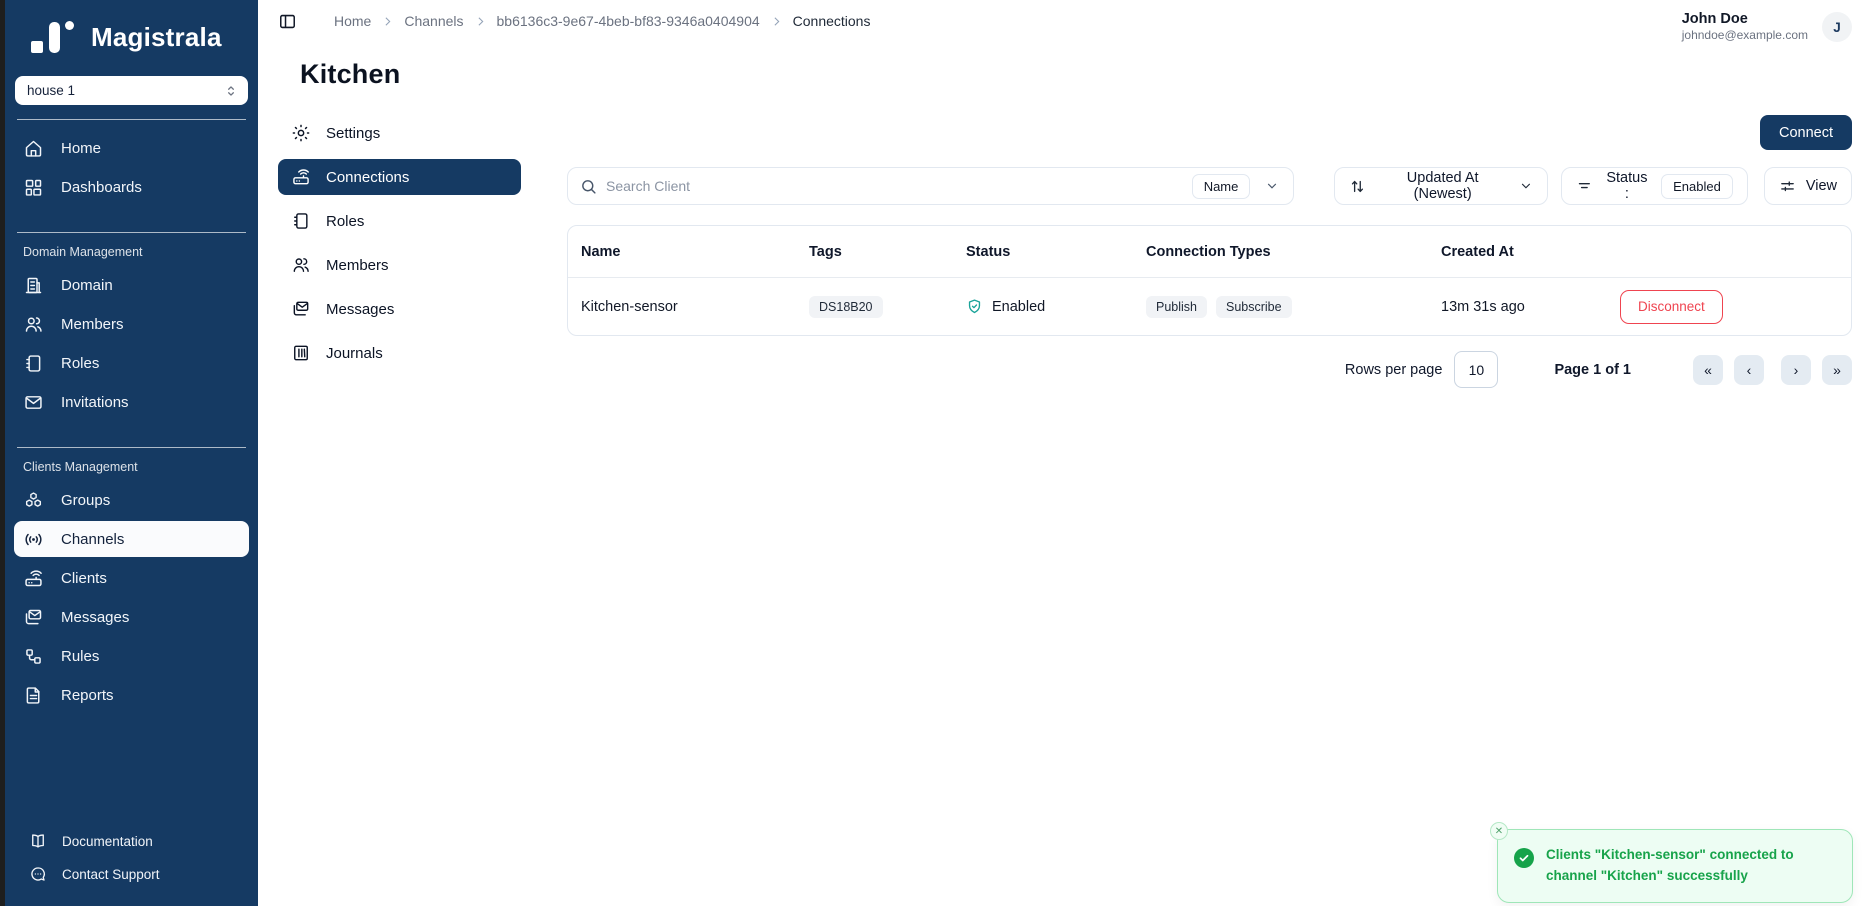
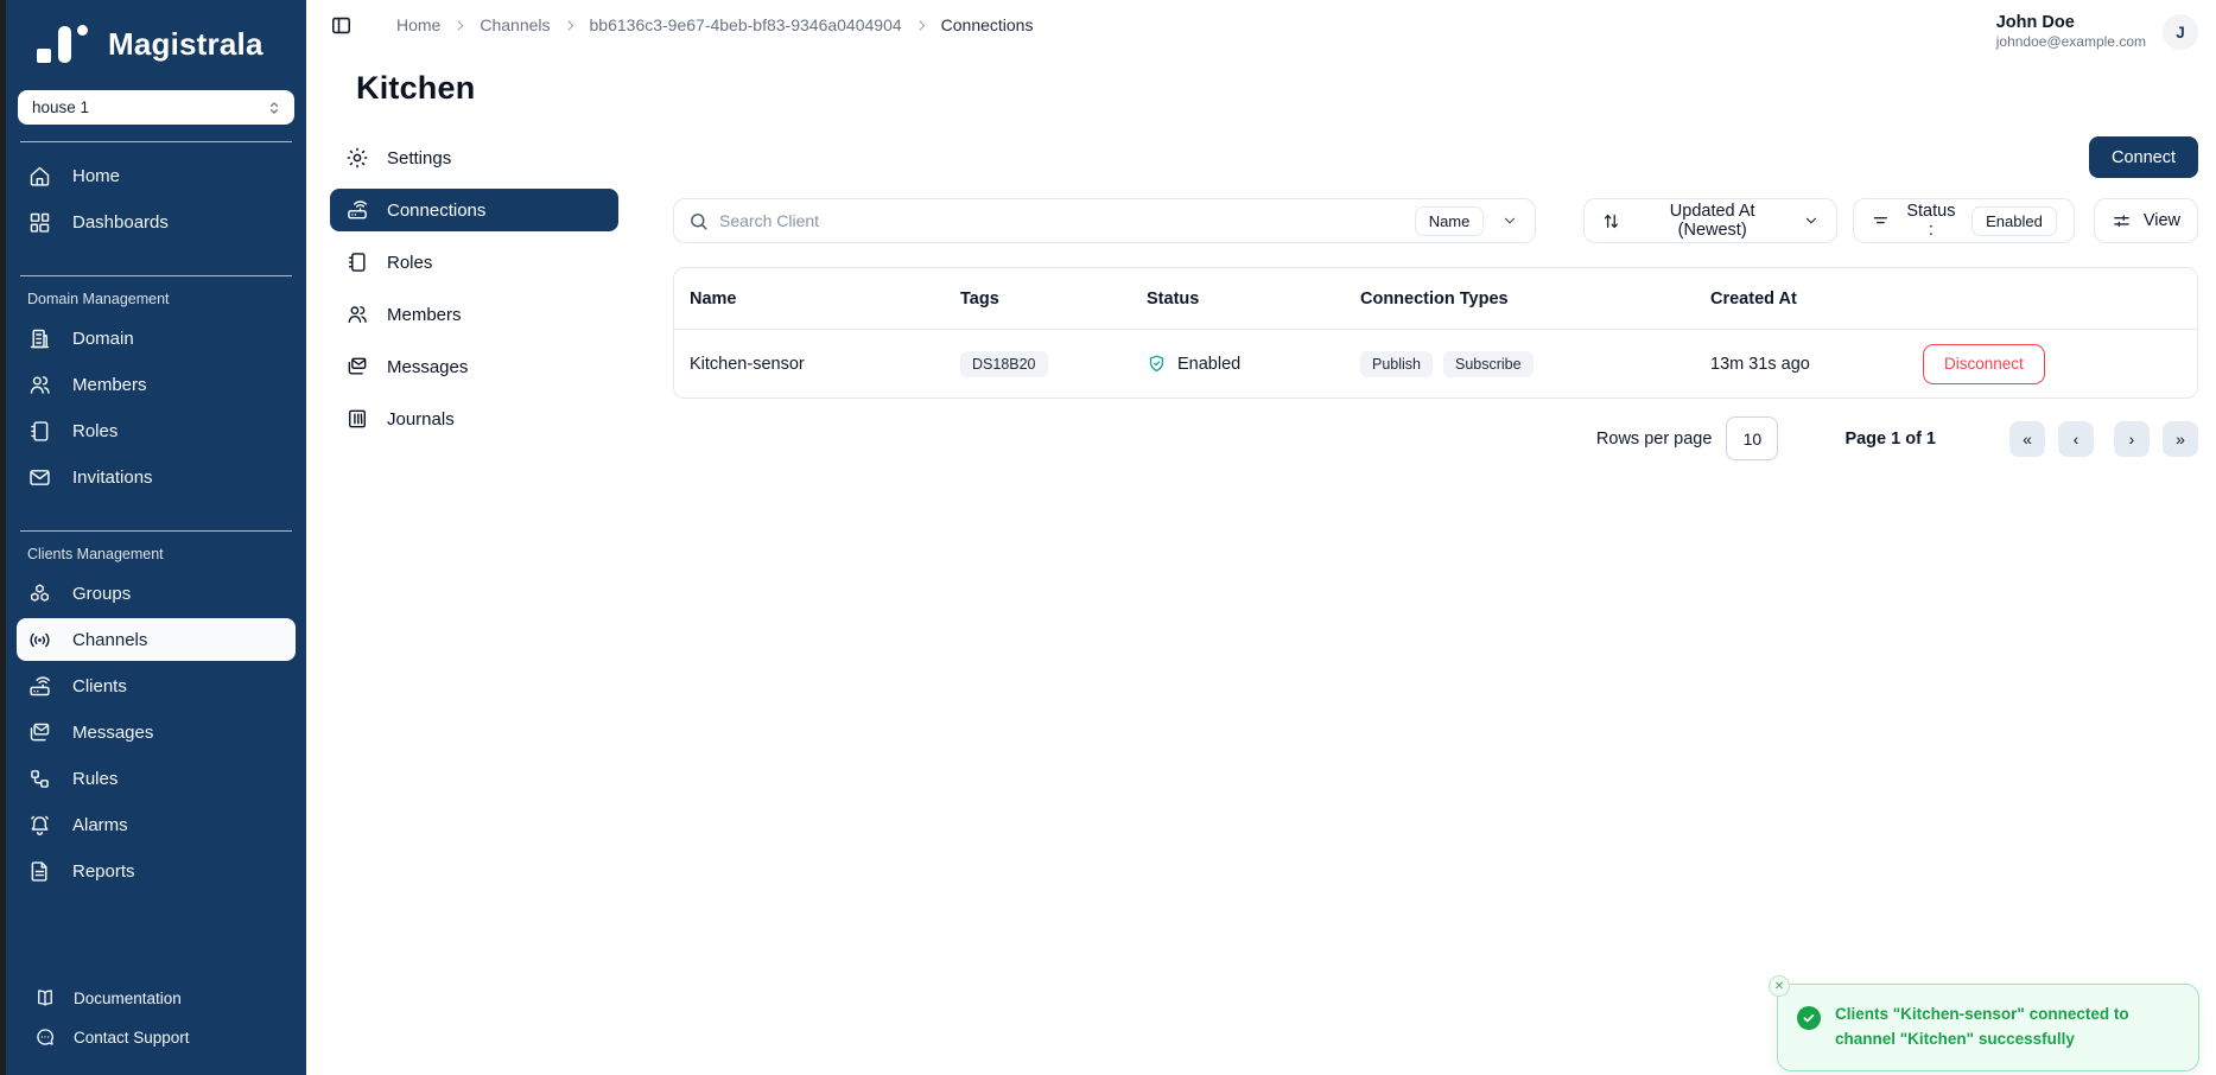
  Magistrala
  house 1
  Home
  Dashboards
  Domain Management
  Domain
  Members
  Roles
  Invitations
  Clients Management
  Groups
  Channels
  Clients
  Messages
  Rules
+ Alarms
  Reports
  Documentation
  Contact Support
  Home
  Channels
  bb6136c3-9e67-4beb-bf83-9346a0404904
  Connections
  John Doe
  johndoe@example.com
  J
  Kitchen
  Settings
  Connections
  Roles
  Members
  Messages
  Journals
  Connect
  Search Client
  Name
  Updated At (Newest)
  Status :
  Enabled
  View
  Name
  Tags
  Status
  Connection Types
  Created At
  Kitchen-sensor
  DS18B20
  Enabled
  Publish
  Subscribe
  13m 31s ago
  Disconnect
  Rows per page
  10
  Page 1 of 1
  «
  ‹
  ›
  »
  ✕
  Clients "Kitchen-sensor" connected to channel "Kitchen" successfully
